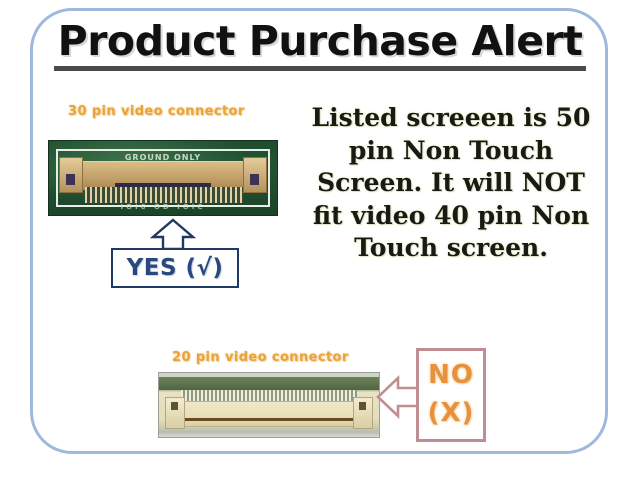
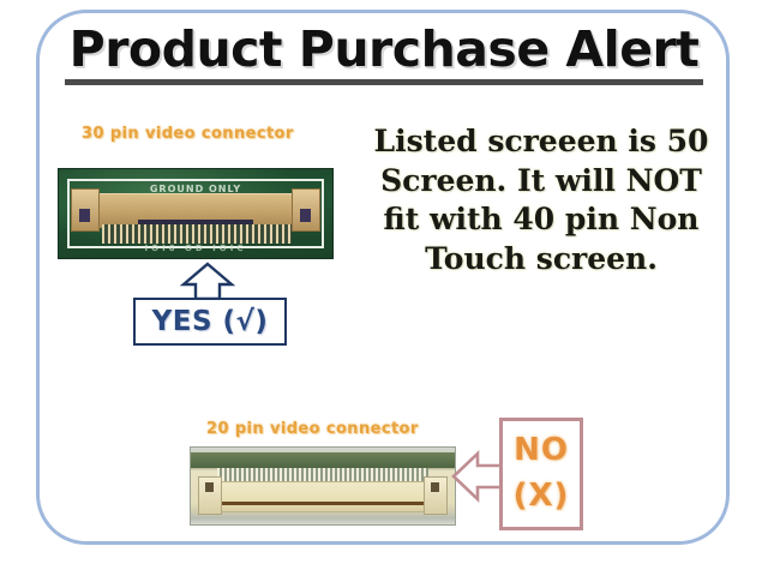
  Product Purchase Alert
  30 pin video connector
  GROUND ONLY
  IOI6 OD IOIC
  YES (√)
  Listed screeen is 50
- pin Non Touch
  Screen. It will NOT
- fit video 40 pin Non
+ fit with 40 pin Non
  Touch screen.
  20 pin video connector
  NO
  (X)
